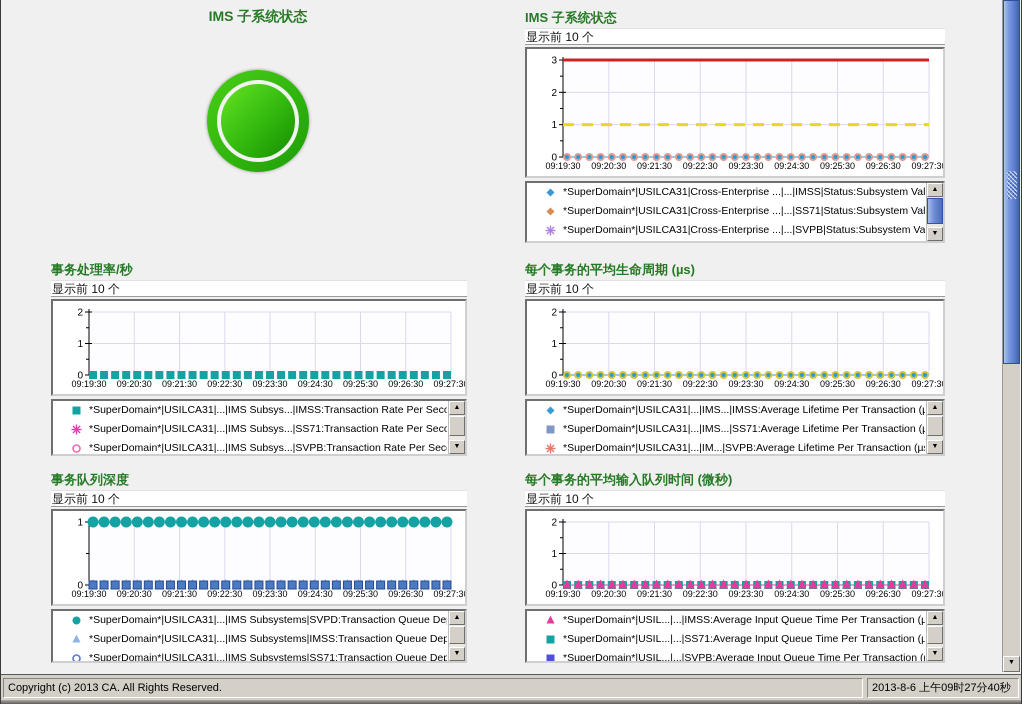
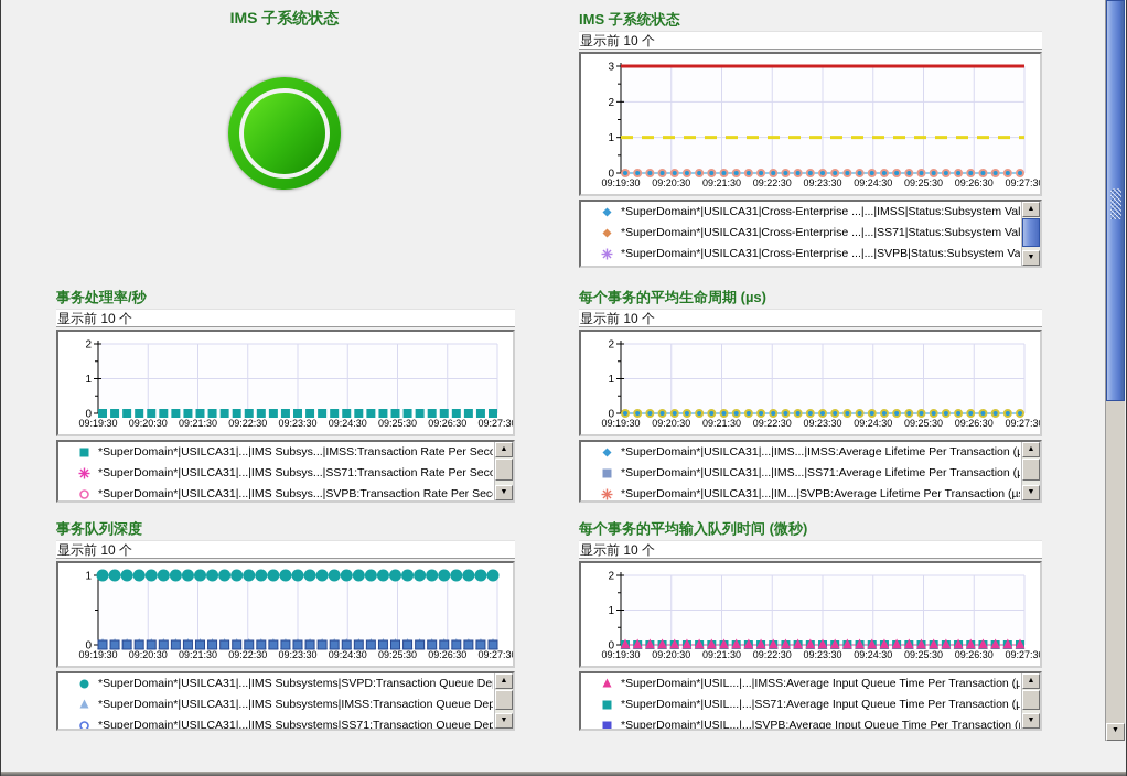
  IMS 子系统状态
  IMS 子系统状态
  显示前 10 个
  0
  1
  2
  3
  09:19:30
  09:20:30
  09:21:30
  09:22:30
  09:23:30
  09:24:30
  09:25:30
  09:26:30
  09:27:3
  *SuperDomain*|USILCA31|Cross-Enterprise ...|...|IMSS|Status:Subsystem Val
  *SuperDomain*|USILCA31|Cross-Enterprise ...|...|SS71|Status:Subsystem Val
  *SuperDomain*|USILCA31|Cross-Enterprise ...|...|SVPB|Status:Subsystem Va
  事务处理率/秒
  显示前 10 个
  0
  1
  2
  09:19:30
  09:20:30
  09:21:30
  09:22:30
  09:23:30
  09:24:30
  09:25:30
  09:26:30
  09:27:3
  *SuperDomain*|USILCA31|...|IMS Subsys...|IMSS:Transaction Rate Per Seco
  *SuperDomain*|USILCA31|...|IMS Subsys...|SS71:Transaction Rate Per Seco
  *SuperDomain*|USILCA31|...|IMS Subsys...|SVPB:Transaction Rate Per Sec
  每个事务的平均生命周期 (µs)
  显示前 10 个
  0
  1
  2
  09:19:30
  09:20:30
  09:21:30
  09:22:30
  09:23:30
  09:24:30
  09:25:30
  09:26:30
  09:27:3
  *SuperDomain*|USILCA31|...|IMS...|IMSS:Average Lifetime Per Transaction (
  *SuperDomain*|USILCA31|...|IMS...|SS71:Average Lifetime Per Transaction (
  *SuperDomain*|USILCA31|...|IM...|SVPB:Average Lifetime Per Transaction (µ
  事务队列深度
  显示前 10 个
  0
  1
  09:19:30
  09:20:30
  09:21:30
  09:22:30
  09:23:30
  09:24:30
  09:25:30
  09:26:30
  09:27:3
  *SuperDomain*|USILCA31|...|IMS Subsystems|SVPD:Transaction Queue De
  *SuperDomain*|USILCA31|...|IMS Subsystems|IMSS:Transaction Queue Dep
  *SuperDomain*|USILCA31|...|IMS Subsystems|SS71:Transaction Queue Dep
  每个事务的平均输入队列时间 (微秒)
  显示前 10 个
  0
  1
  2
  09:19:30
  09:20:30
  09:21:30
  09:22:30
  09:23:30
  09:24:30
  09:25:30
  09:26:30
  09:27:3
  *SuperDomain*|USIL...|...|IMSS:Average Input Queue Time Per Transaction (µ
  *SuperDomain*|USIL...|...|SS71:Average Input Queue Time Per Transaction (µ
  *SuperDomain*|USIL...|...|SVPB:Average Input Queue Time Per Transaction (
- Copyright (c) 2013 CA. All Rights Reserved.
- 2013-8-6 上午09时27分40秒
